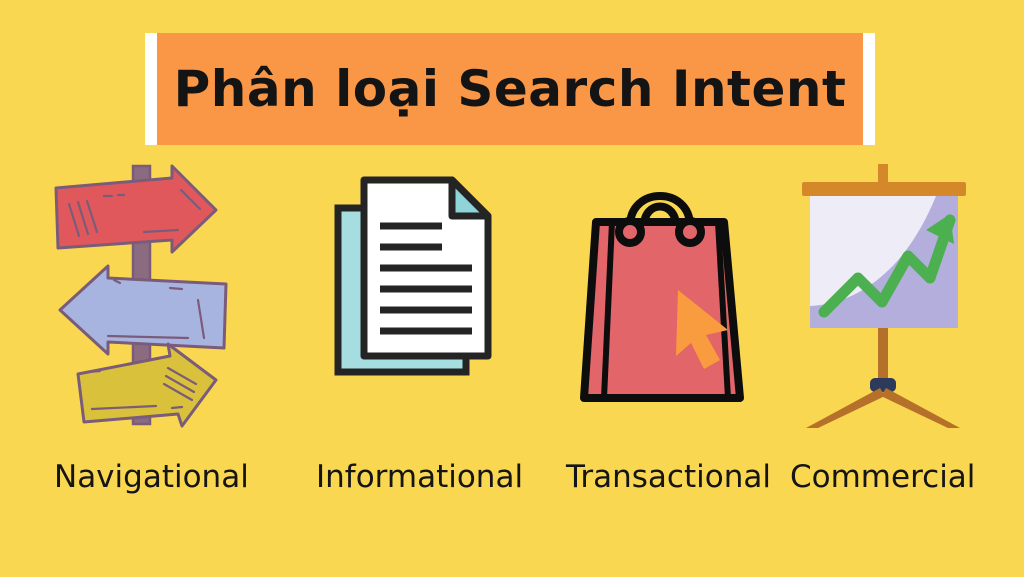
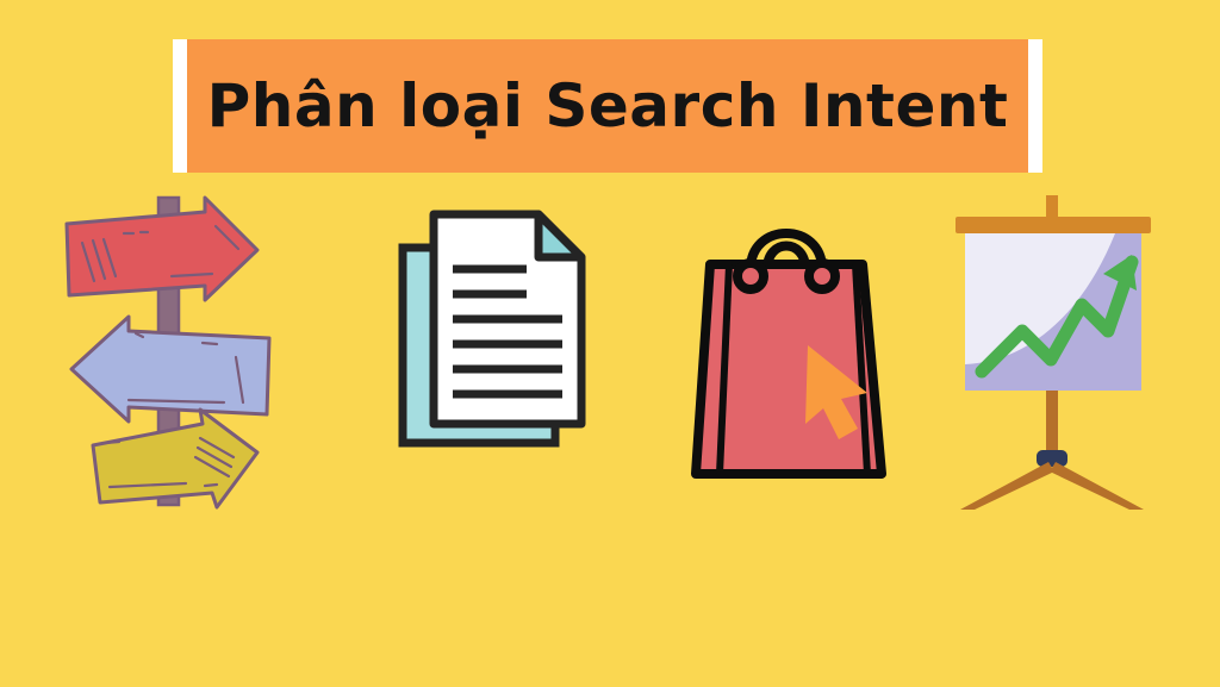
  Phân loại Search Intent
- Navigational
- Informational
- Transactional
- Commercial
